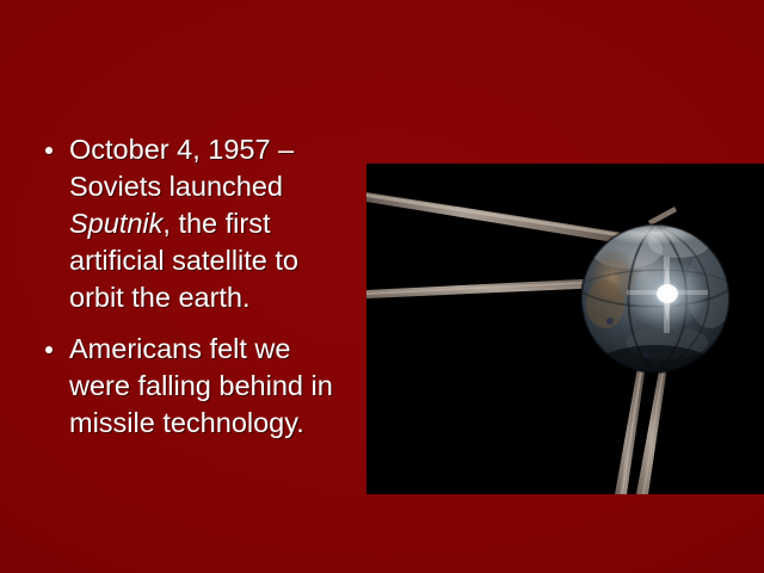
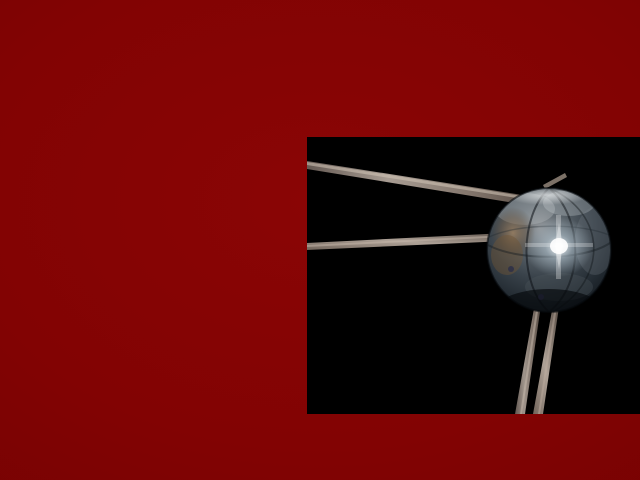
- October 4, 1957 – Soviets launched Sputnik, the first artificial satellite to orbit the earth.
- Americans felt we were falling behind in missile technology.
